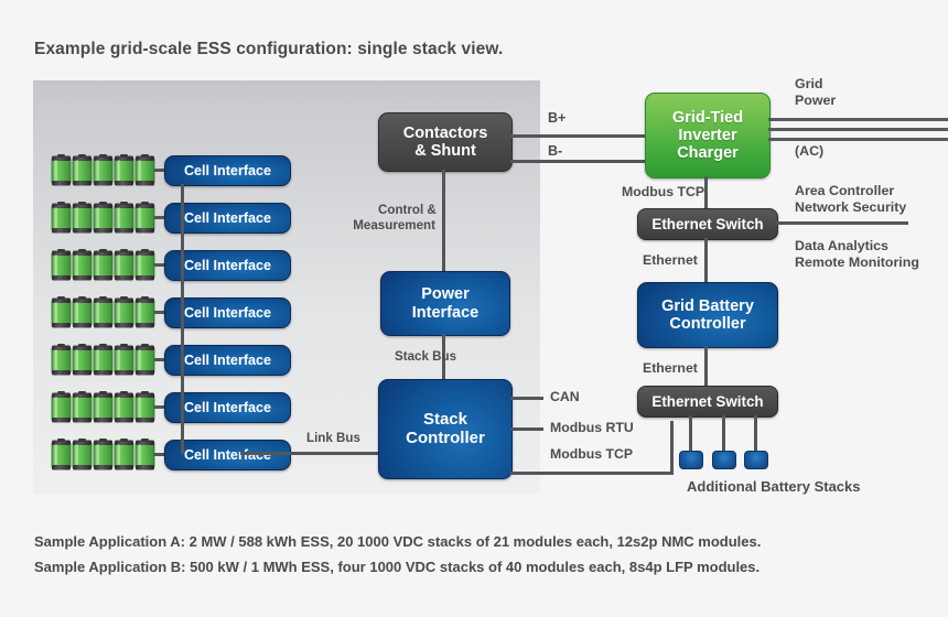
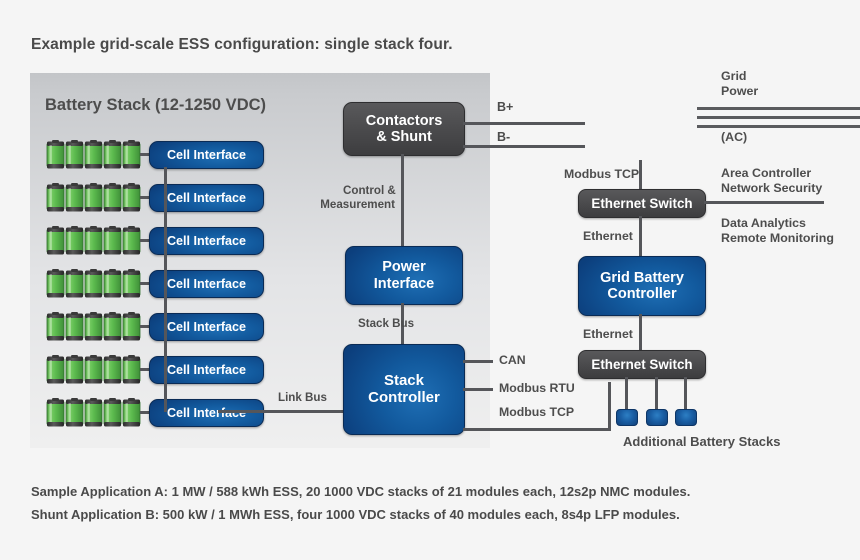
- Example grid-scale ESS configuration: single stack view.
+ Example grid-scale ESS configuration: single stack four.
+ Battery Stack (12-1250 VDC)
  Cell Interface
  Cell Interface
  Cell Interface
  Cell Interface
  Cell Interface
  Cell Interface
  Link Bus
  Contactors
  & Shunt
  Control &
  Measurement
  Power
  Interface
  Stack Bus
  Stack
  Controller
  B+
  B-
  CAN
  Modbus RTU
  Modbus TCP
- Grid-Tied
- Inverter
- Charger
  Grid
  Power
  (AC)
  Modbus TCP
  Ethernet Switch
  Area Controller
  Network Security
  Data Analytics
  Remote Monitoring
  Ethernet
  Grid Battery
  Controller
  Ethernet
  Ethernet Switch
  Additional Battery Stacks
- Sample Application A: 2 MW / 588 kWh ESS, 20 1000 VDC stacks of 21 modules each, 12s2p NMC modules.
+ Sample Application A: 1 MW / 588 kWh ESS, 20 1000 VDC stacks of 21 modules each, 12s2p NMC modules.
- Sample Application B: 500 kW / 1 MWh ESS, four 1000 VDC stacks of 40 modules each, 8s4p LFP modules.
+ Shunt Application B: 500 kW / 1 MWh ESS, four 1000 VDC stacks of 40 modules each, 8s4p LFP modules.
